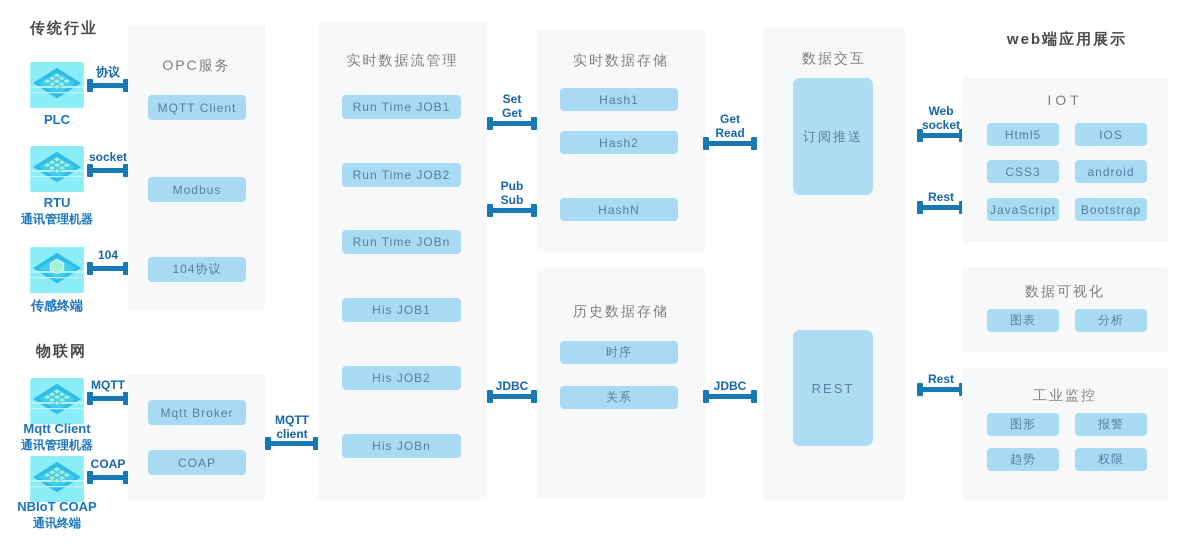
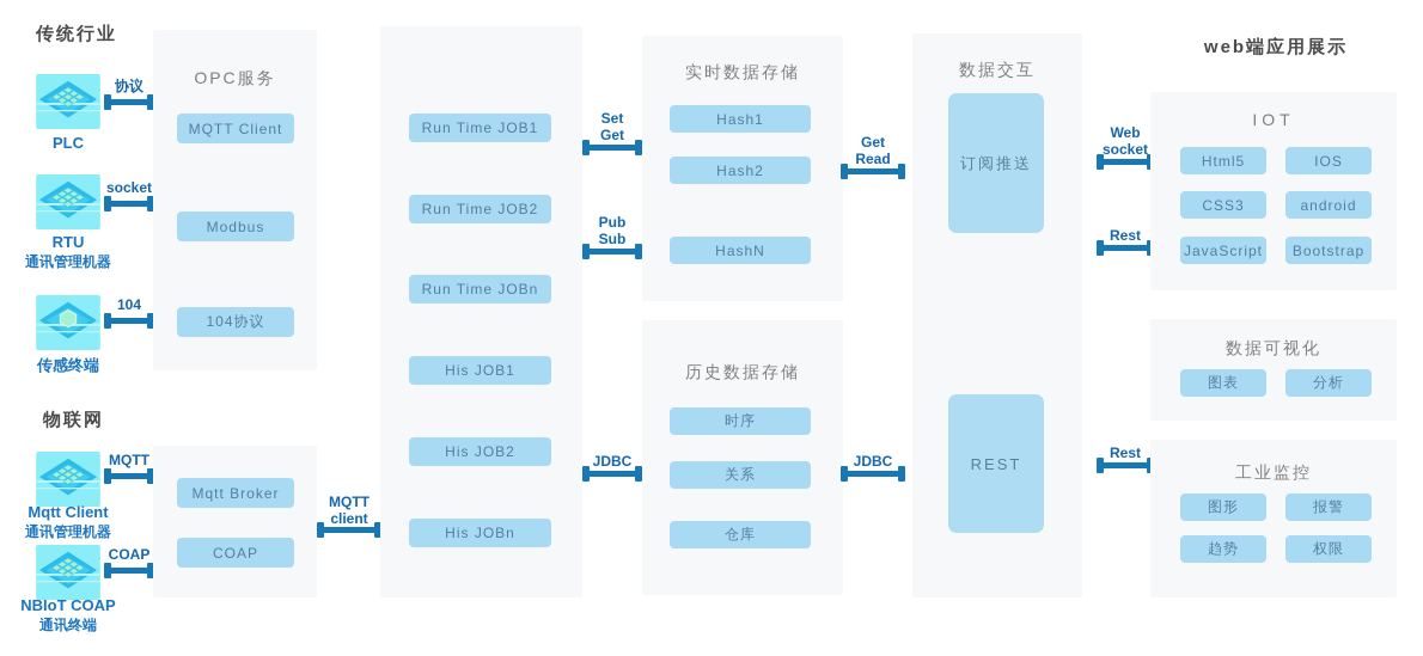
  传统行业
  物联网
  web端应用展示
  PLC
  RTU
  通讯管理机器
  传感终端
  Mqtt Client
  通讯管理机器
  NBIoT COAP
  通讯终端
  协议
  socket
  104
  MQTT
  COAP
  OPC服务
  MQTT Client
  Modbus
  104协议
  Mqtt Broker
  COAP
  MQTT
  client
- 实时数据流管理
  Run Time JOB1
  Run Time JOB2
  Run Time JOBn
  His JOB1
  His JOB2
  His JOBn
  Set
  Get
  Pub
  Sub
  JDBC
  实时数据存储
  Hash1
  Hash2
  HashN
  历史数据存储
  时序
  关系
+ 仓库
  Get
  Read
  JDBC
  数据交互
  订阅推送
  REST
  Web
  socket
  Rest
  Rest
  IOT
  Html5
  IOS
  CSS3
  android
  JavaScript
  Bootstrap
  数据可视化
  图表
  分析
  工业监控
  图形
  报警
  趋势
  权限
